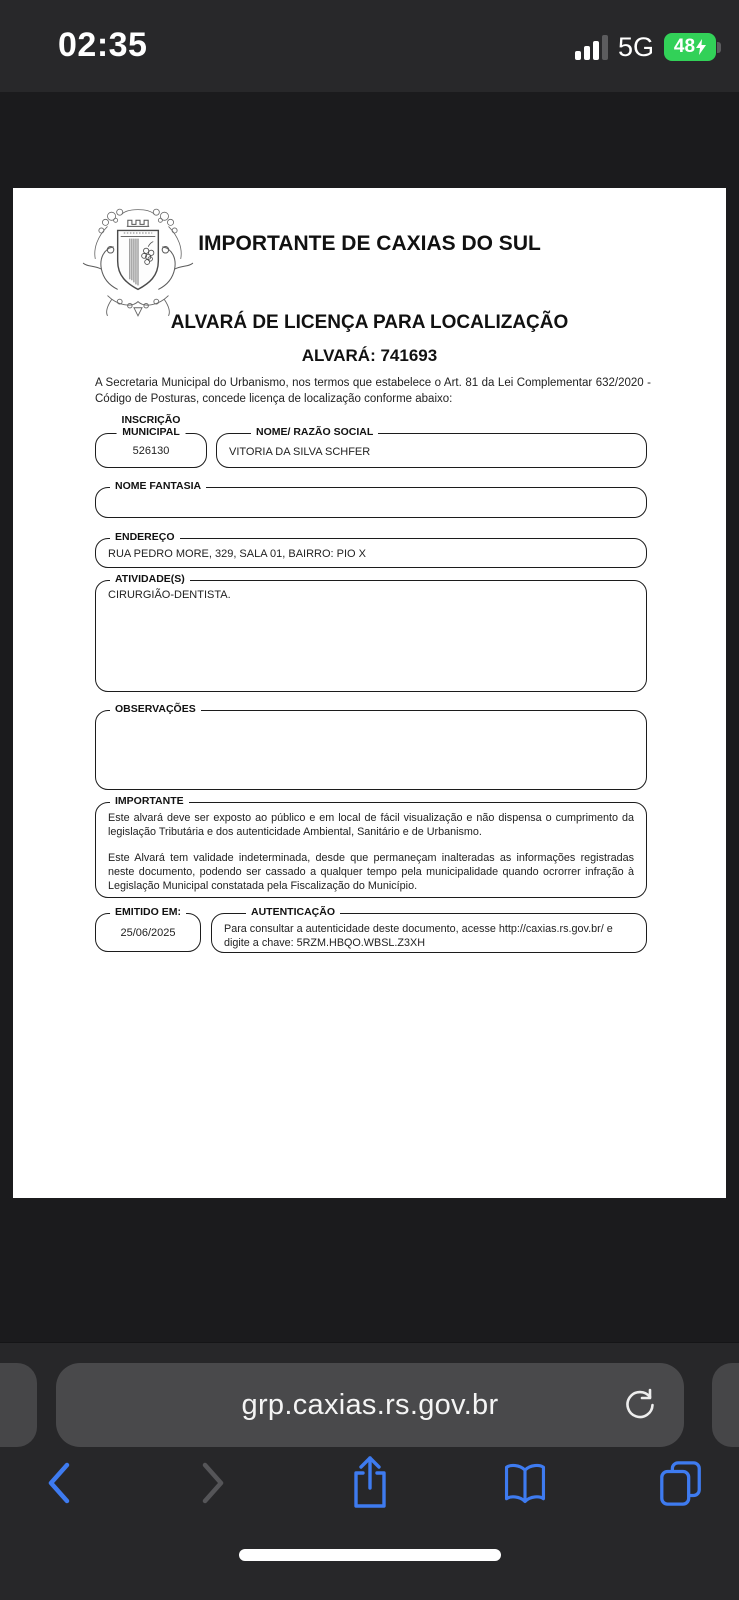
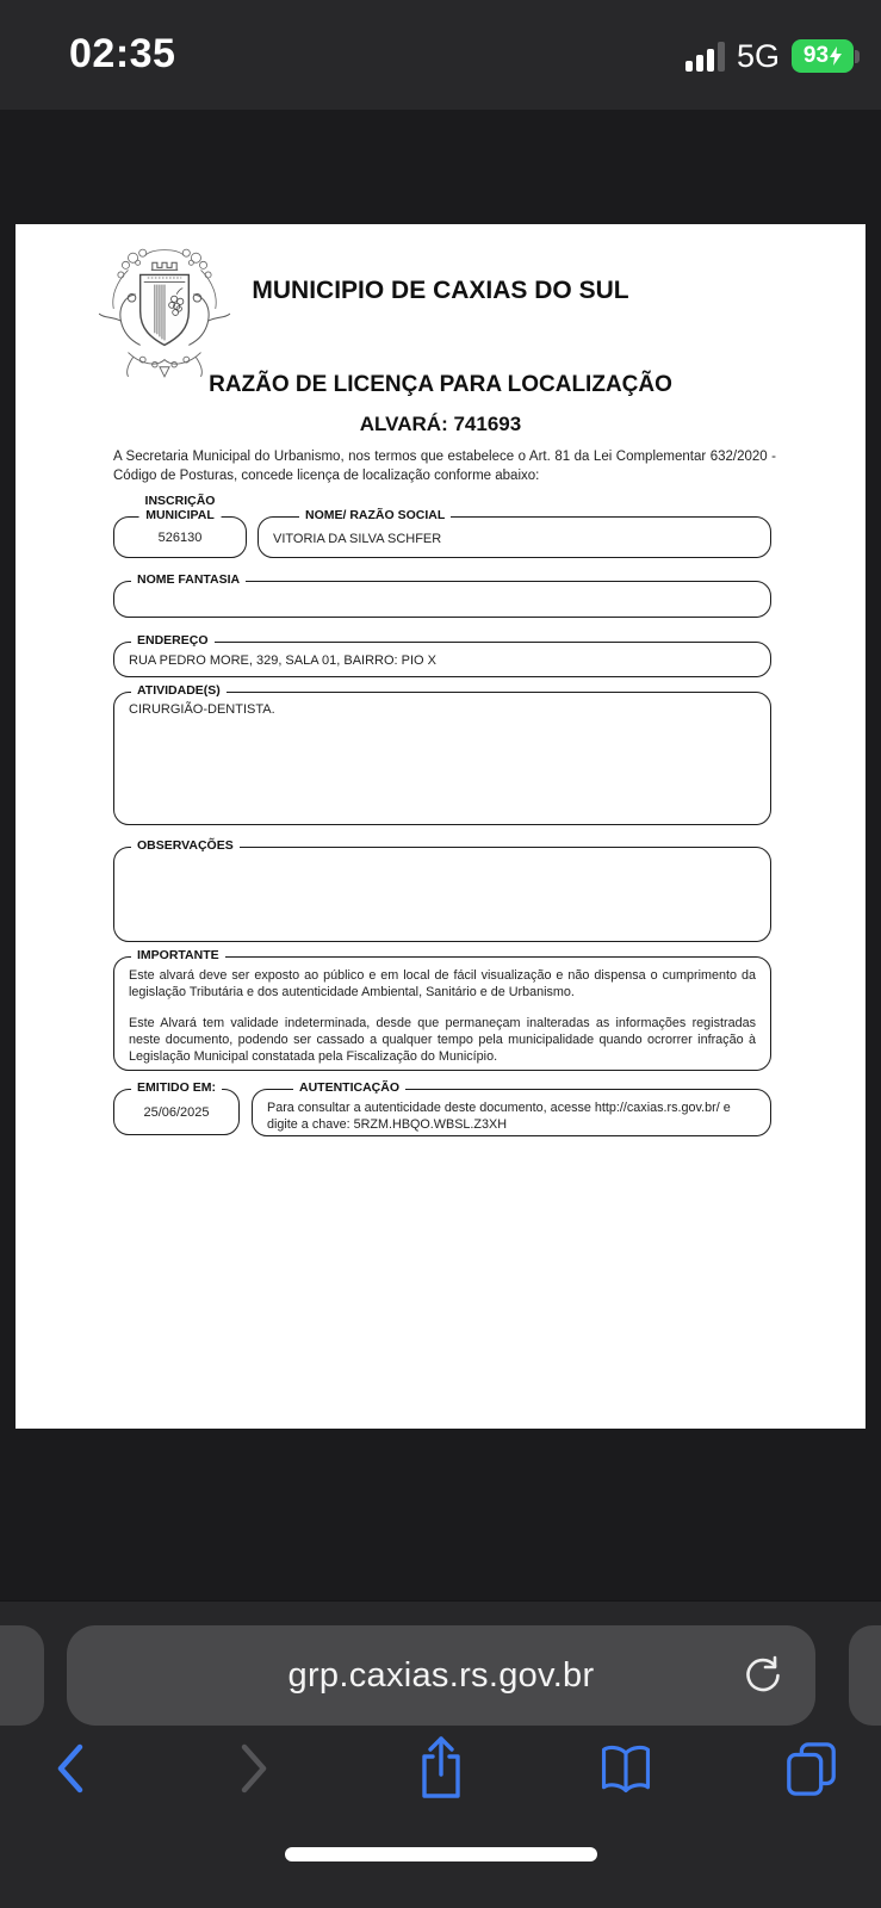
  02:35
  5G
- 48
+ 93
- IMPORTANTE DE CAXIAS DO SUL
+ MUNICIPIO DE CAXIAS DO SUL
- ALVARÁ DE LICENÇA PARA LOCALIZAÇÃO
+ RAZÃO DE LICENÇA PARA LOCALIZAÇÃO
  ALVARÁ: 741693
  A Secretaria Municipal do Urbanismo, nos termos que estabelece o Art. 81 da Lei Complementar 632/2020 - Código de Posturas, concede licença de localização conforme abaixo:
  INSCRIÇÃO
  MUNICIPAL
  526130
  NOME/ RAZÃO SOCIAL
  VITORIA DA SILVA SCHFER
  NOME FANTASIA
  ENDEREÇO
  RUA PEDRO MORE, 329, SALA 01, BAIRRO: PIO X
  ATIVIDADE(S)
  CIRURGIÃO-DENTISTA.
  OBSERVAÇÕES
  IMPORTANTE
  Este alvará deve ser exposto ao público e em local de fácil visualização e não dispensa o cumprimento da legislação Tributária e dos autenticidade Ambiental, Sanitário e de Urbanismo.
  Este Alvará tem validade indeterminada, desde que permaneçam inalteradas as informações registradas neste documento, podendo ser cassado a qualquer tempo pela municipalidade quando ocrorrer infração à Legislação Municipal constatada pela Fiscalização do Município.
  EMITIDO EM:
  25/06/2025
  AUTENTICAÇÃO
  Para consultar a autenticidade deste documento, acesse http://caxias.rs.gov.br/ e digite a chave: 5RZM.HBQO.WBSL.Z3XH
  grp.caxias.rs.gov.br
